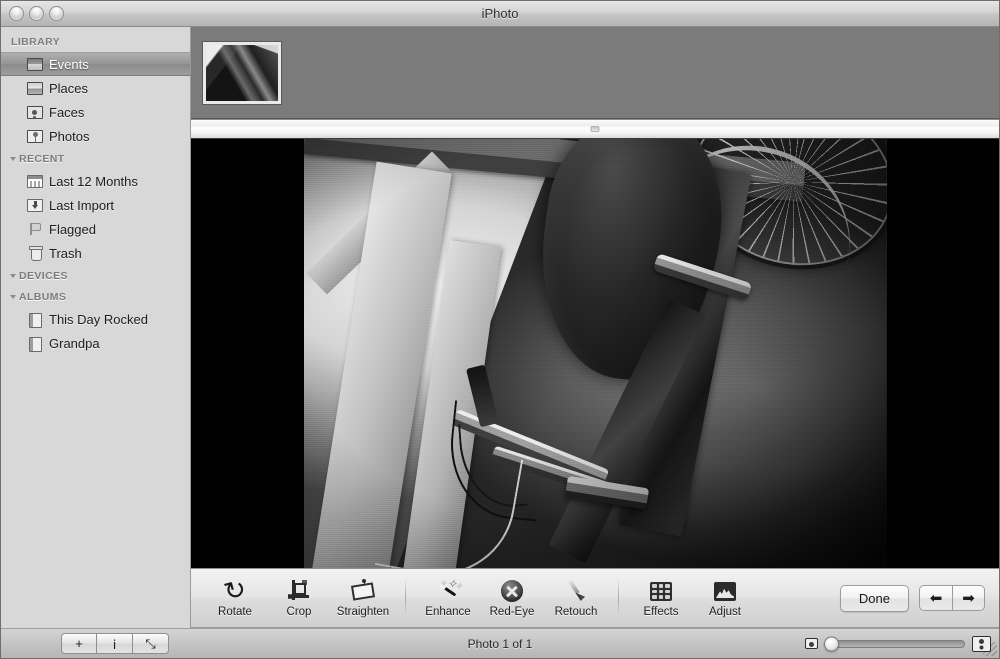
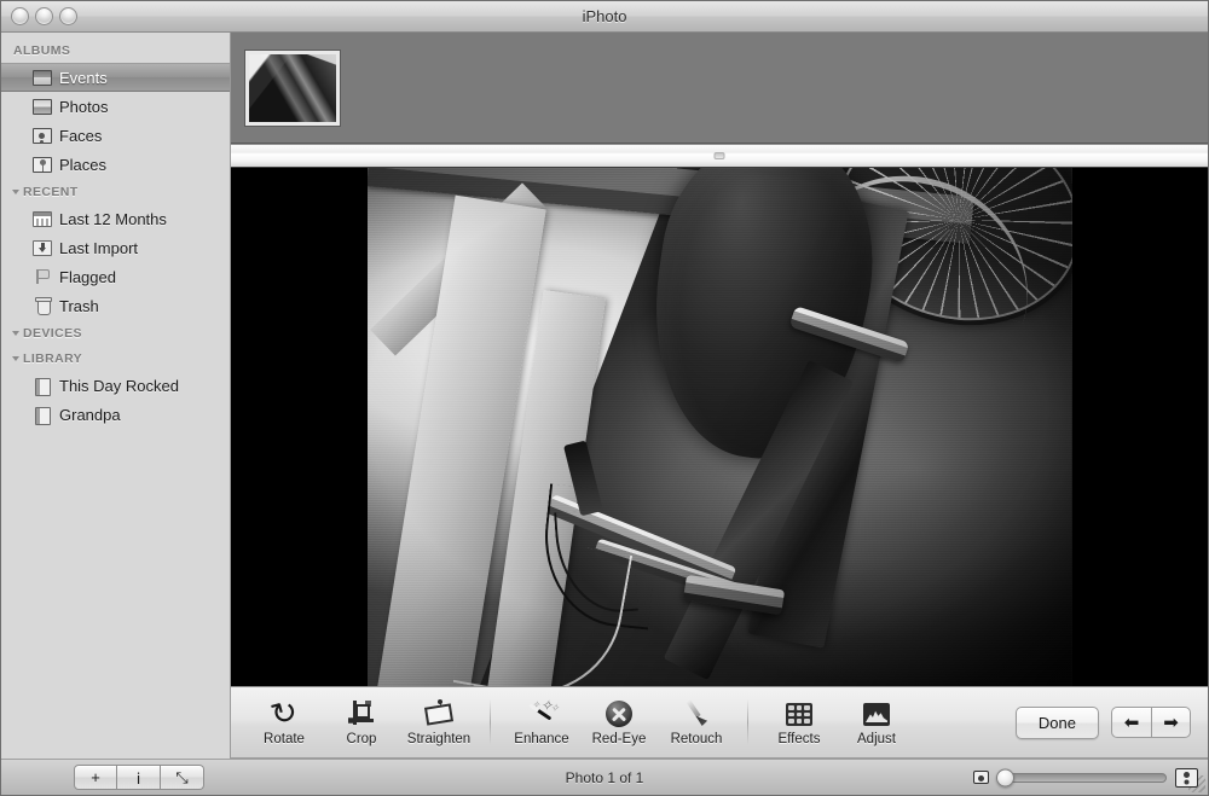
  iPhoto
- LIBRARY
+ ALBUMS
  Events
- Places
+ Photos
  Faces
- Photos
+ Places
  RECENT
  Last 12 Months
  Last Import
  Flagged
  Trash
  DEVICES
- ALBUMS
+ LIBRARY
  This Day Rocked
  Grandpa
  Rotate
  Crop
  Straighten
  ✧
  ✧
  ✧
  Enhance
  Red-Eye
  Retouch
  Effects
  Adjust
  Done
  ⬅
  ➡
  +
  ℹ
  ⤡
  Photo 1 of 1
